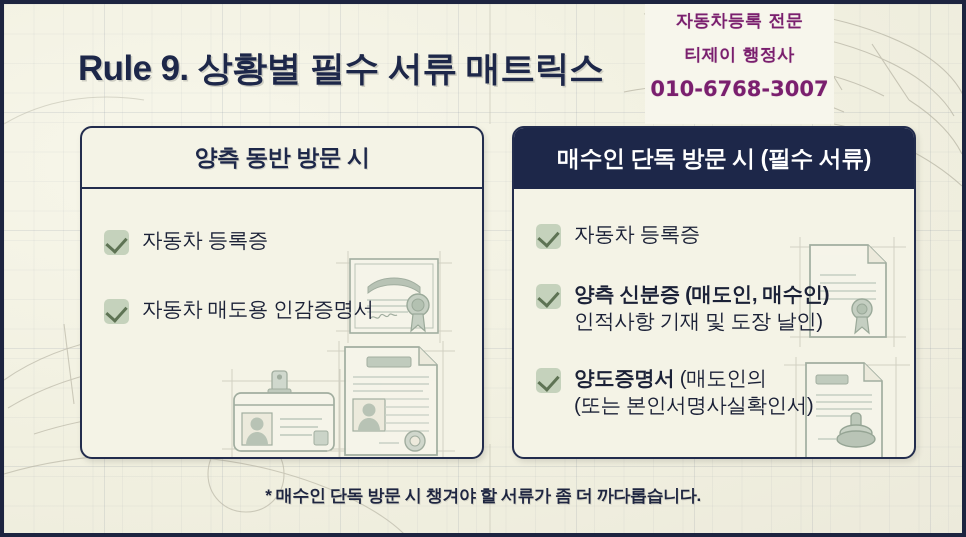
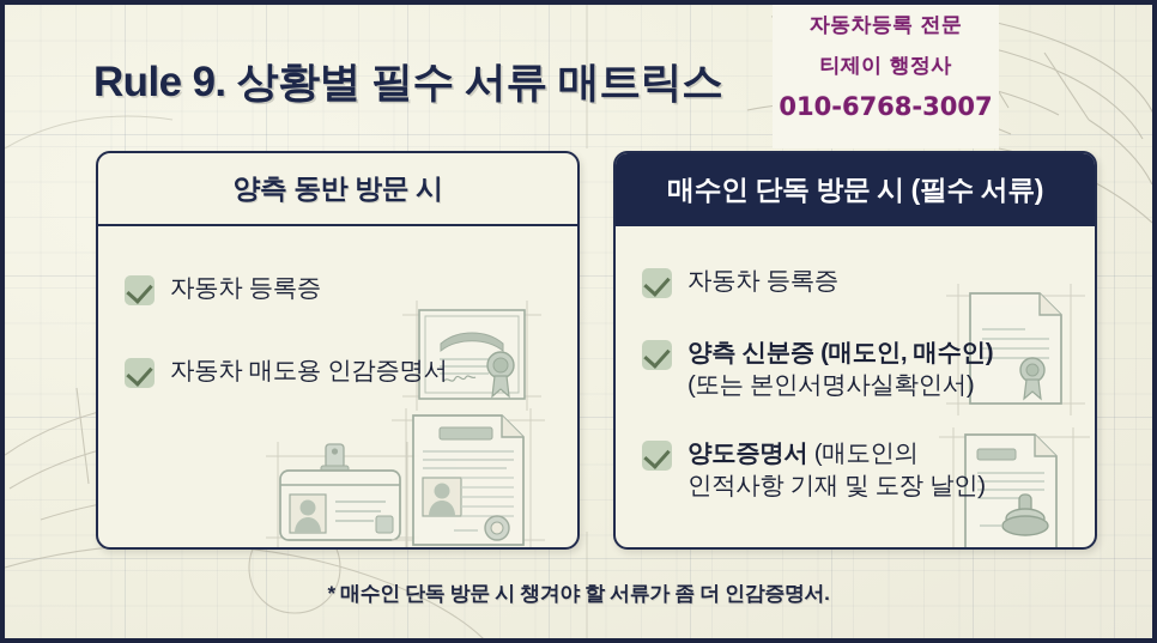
  자동차등록 전문
  티제이 행정사
  010-6768-3007
  Rule 9. 상황별 필수 서류 매트릭스
  양측 동반 방문 시
  자동차 등록증
  자동차 매도용 인감증명서
  매수인 단독 방문 시 (필수 서류)
  자동차 등록증
  양측 신분증 (매도인, 매수인)
- 인적사항 기재 및 도장 날인)
+ (또는 본인서명사실확인서)
  양도증명서 (매도인의
- (또는 본인서명사실확인서)
+ 인적사항 기재 및 도장 날인)
- * 매수인 단독 방문 시 챙겨야 할 서류가 좀 더 까다롭습니다.
+ * 매수인 단독 방문 시 챙겨야 할 서류가 좀 더 인감증명서.
